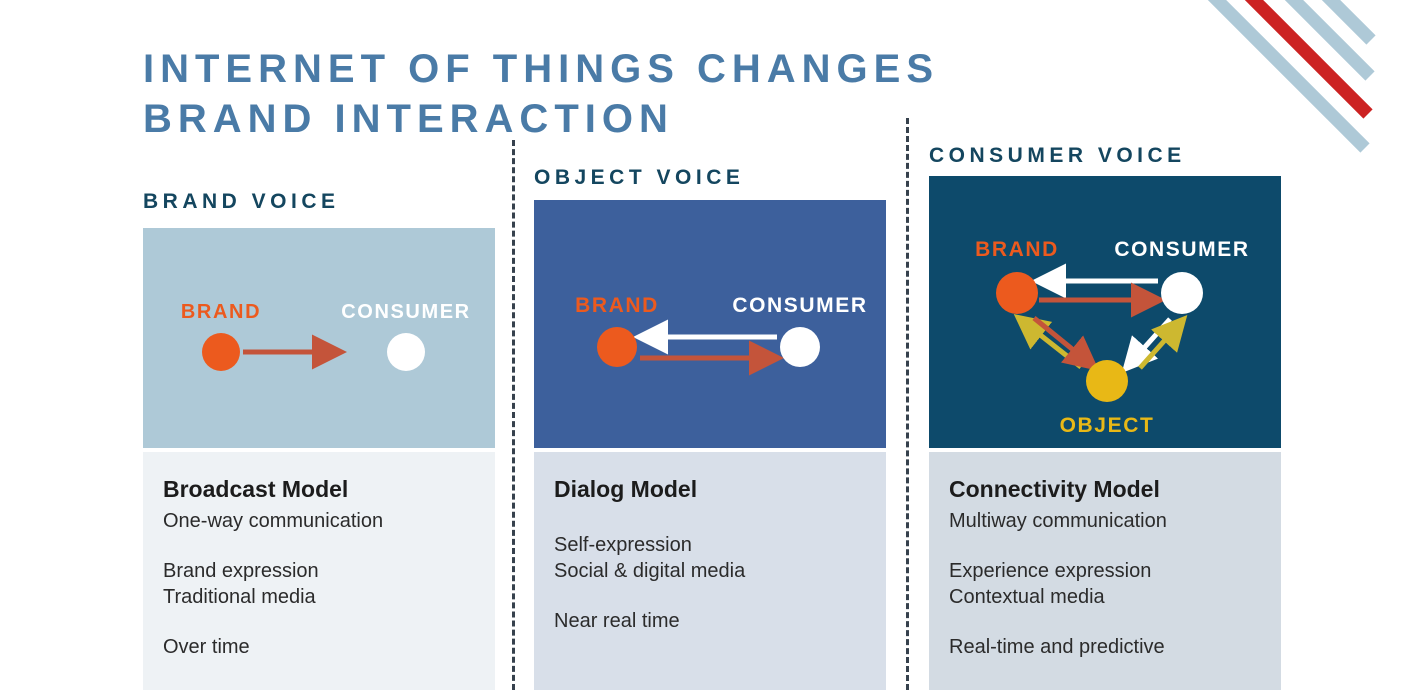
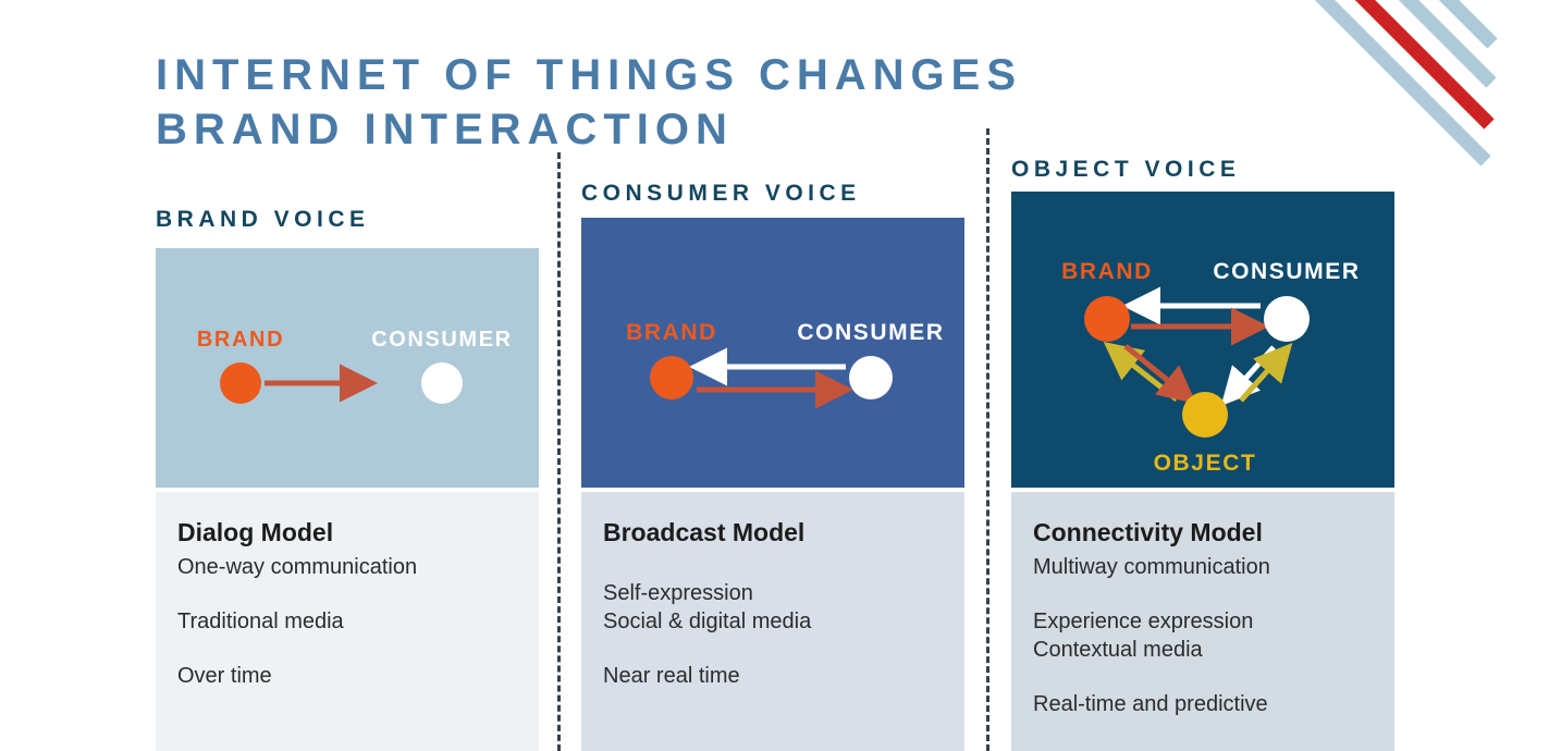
  INTERNET OF THINGS CHANGES
  BRAND INTERACTION
  BRAND VOICE
  BRAND
  CONSUMER
- Broadcast Model
+ Dialog Model
  One-way communication
- Brand expression
  Traditional media
  Over time
- OBJECT VOICE
+ CONSUMER VOICE
  BRAND
  CONSUMER
- Dialog Model
+ Broadcast Model
  Self-expression
  Social & digital media
  Near real time
- CONSUMER VOICE
+ OBJECT VOICE
  BRAND
  CONSUMER
  OBJECT
  Connectivity Model
  Multiway communication
  Experience expression
  Contextual media
  Real-time and predictive
